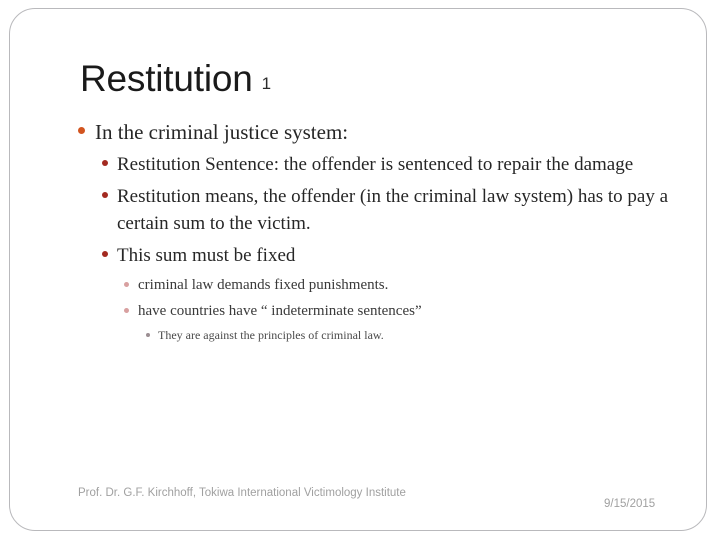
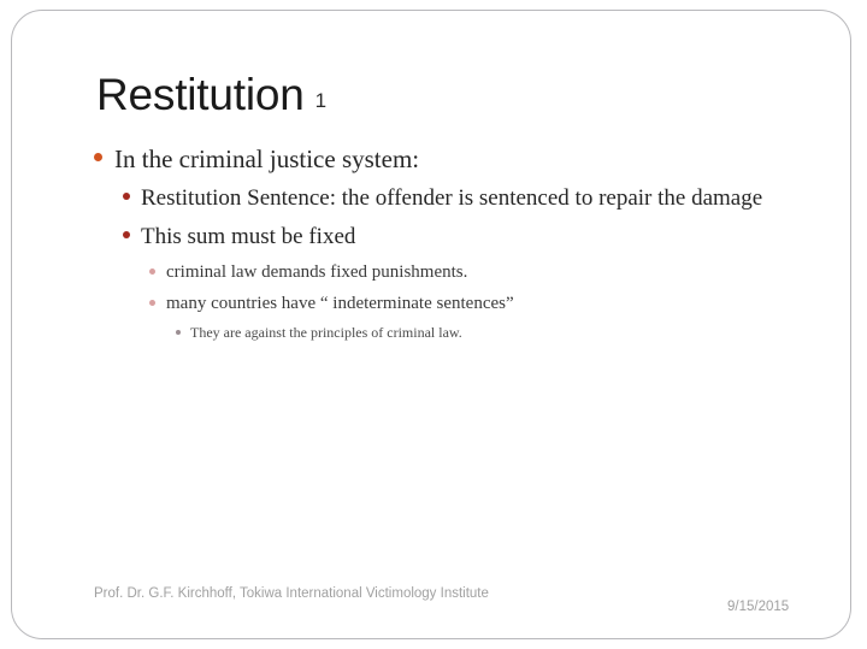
  Restitution 1
  In the criminal justice system:
  Restitution Sentence: the offender is sentenced to repair the damage
- Restitution means, the offender (in the criminal law system) has to pay a certain sum to the victim.
  This sum must be fixed
  criminal law demands fixed punishments.
- have countries have “ indeterminate sentences”
+ many countries have “ indeterminate sentences”
  They are against the principles of criminal law.
  Prof. Dr. G.F. Kirchhoff, Tokiwa International Victimology Institute
  9/15/2015
